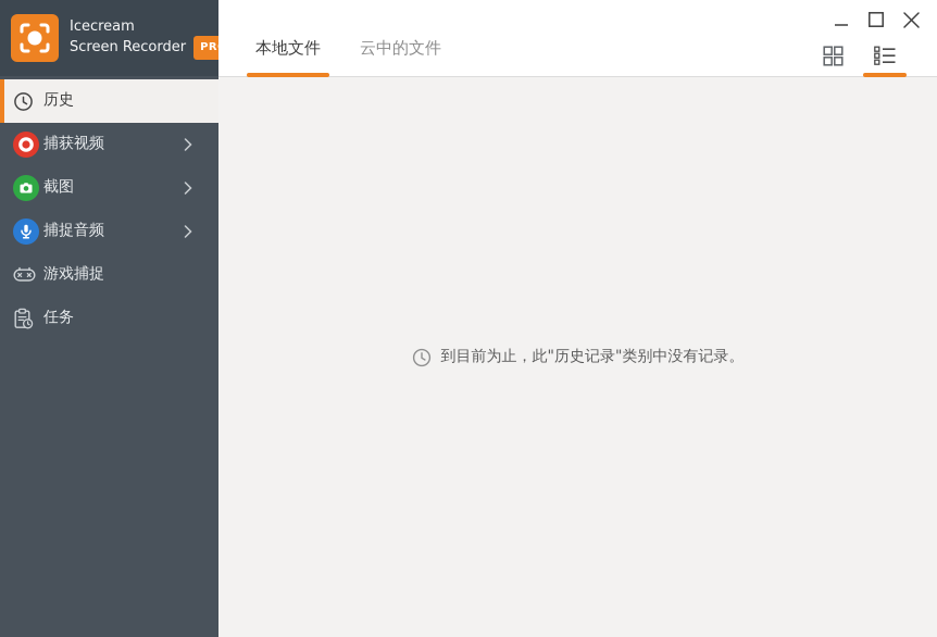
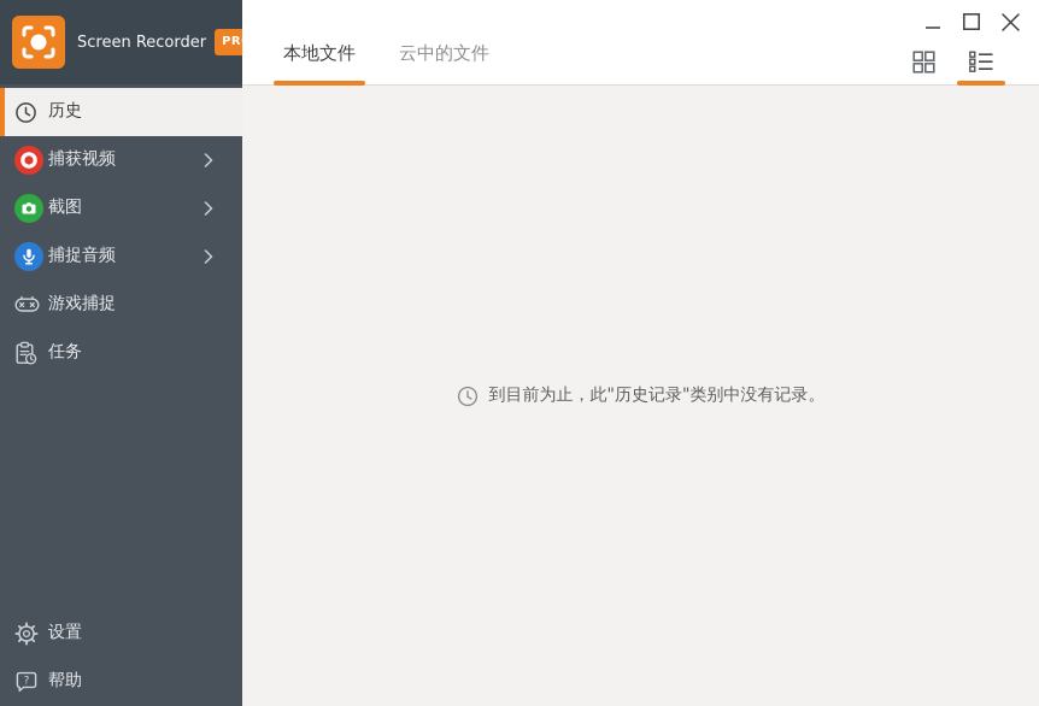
- Icecream
  Screen Recorder
  历史
  捕获视频
  截图
  捕捉音频
  游戏捕捉
  任务
+ 设置
+ ?
+ 帮助
  本地文件
  云中的文件
  到目前为止，此"历史记录"类别中没有记录。
